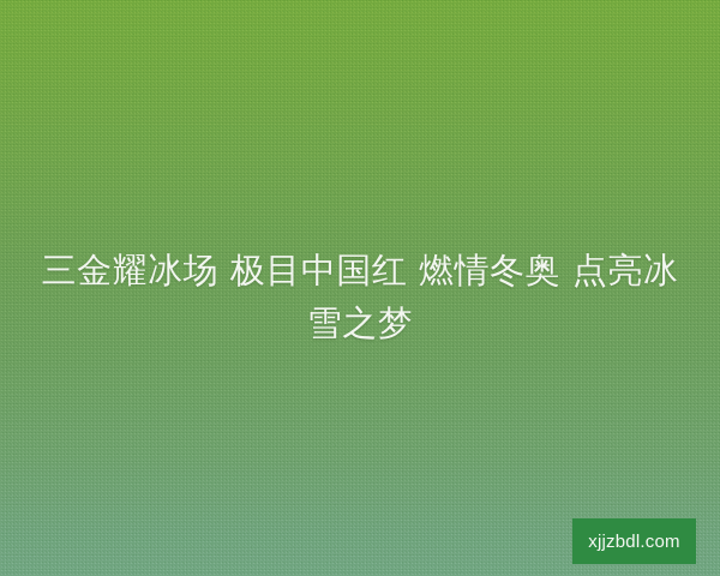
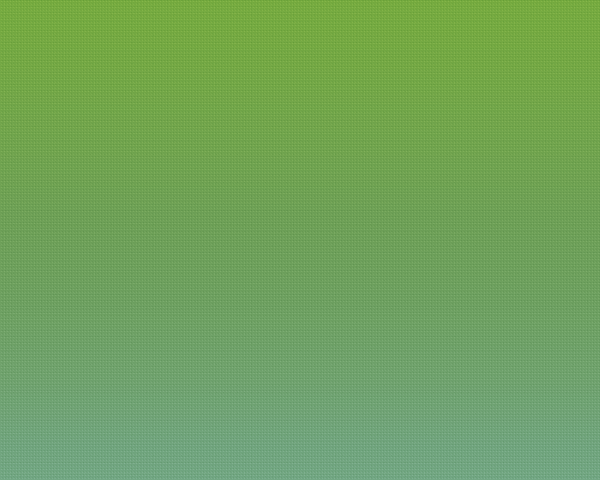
- 三金耀冰场 极目中国红 燃情冬奥 点亮冰雪之梦
- xjjzbdl.com
